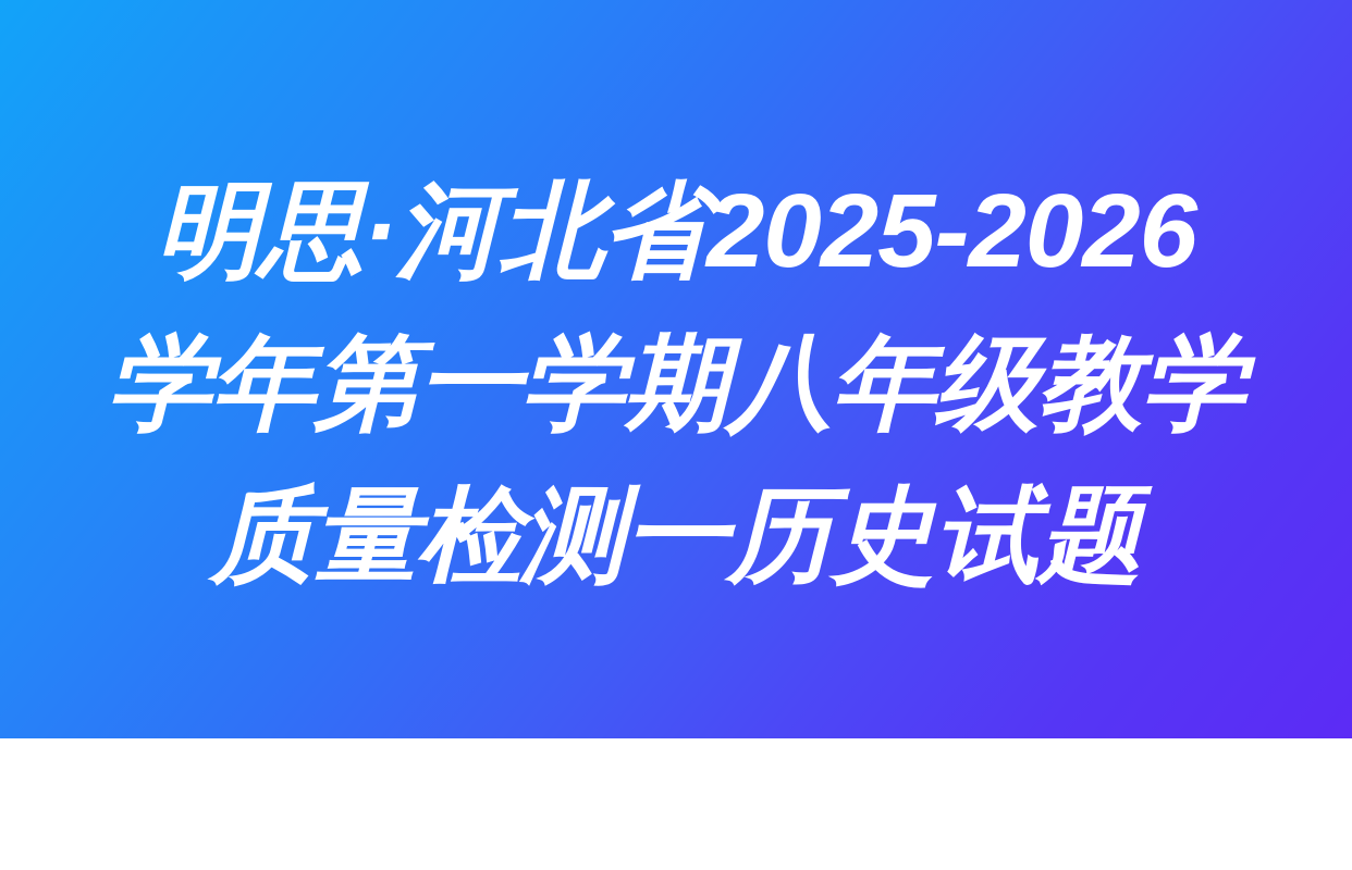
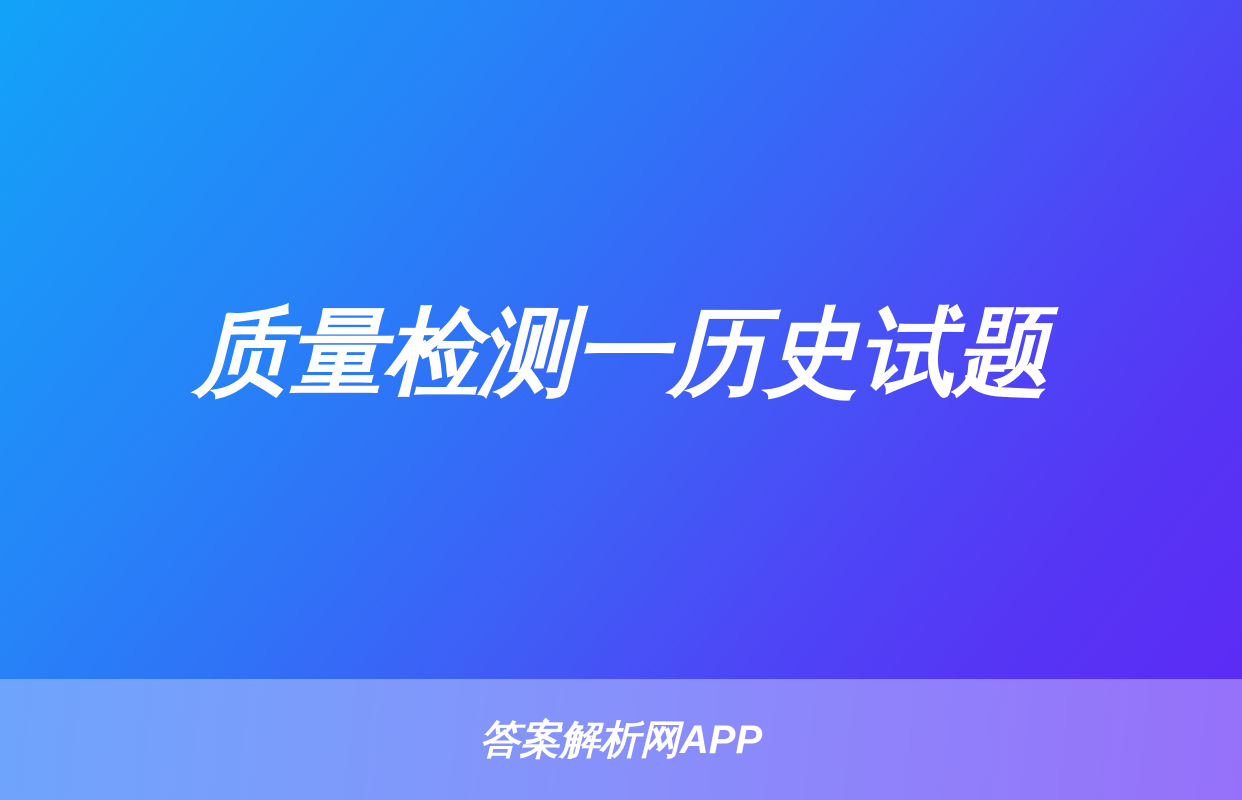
- 明思·河北省2025-2026
- 学年第一学期八年级教学
  质量检测一历史试题
+ 答案解析网APP
